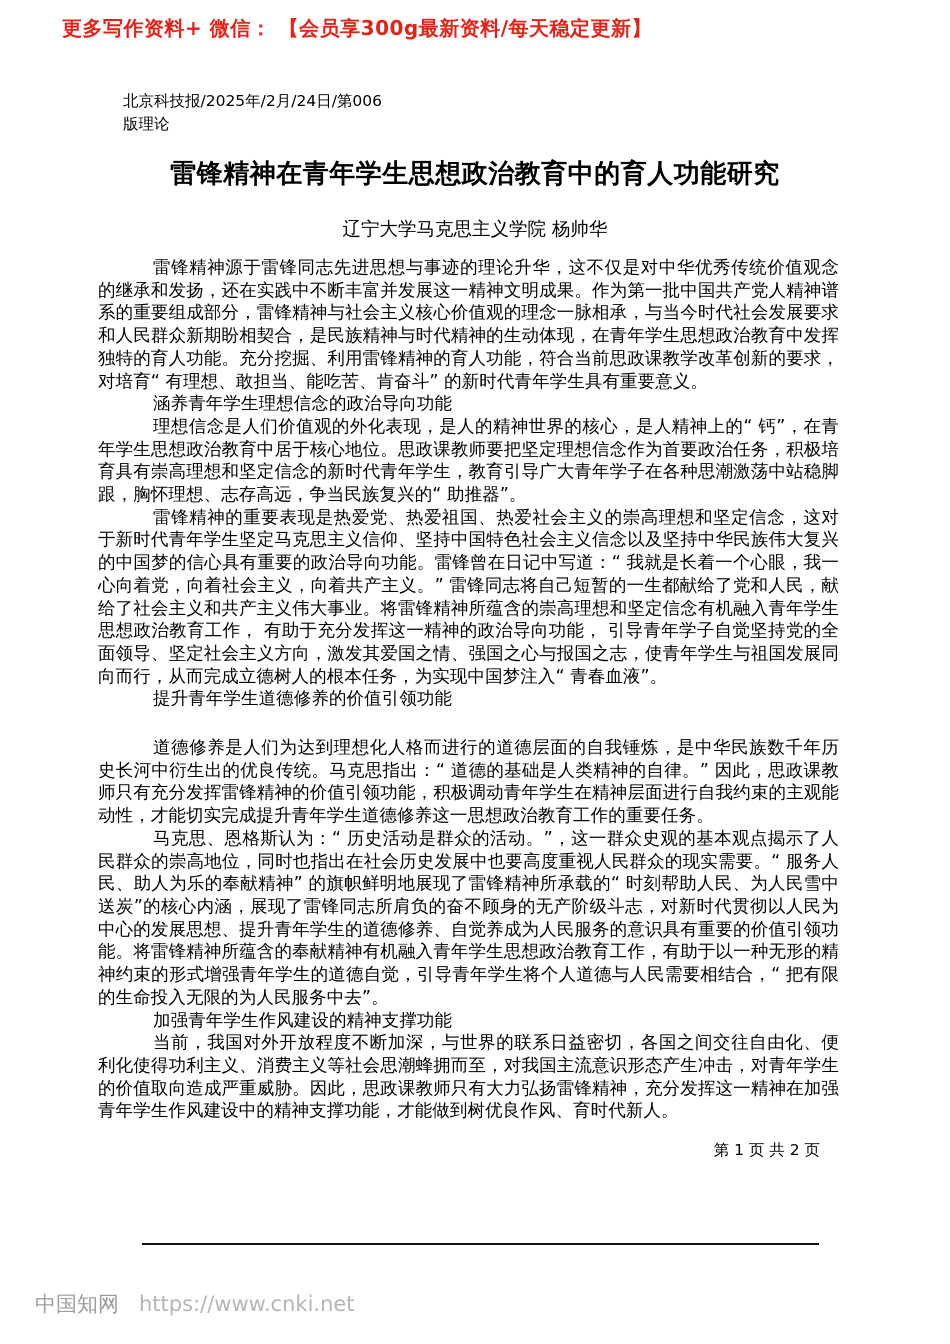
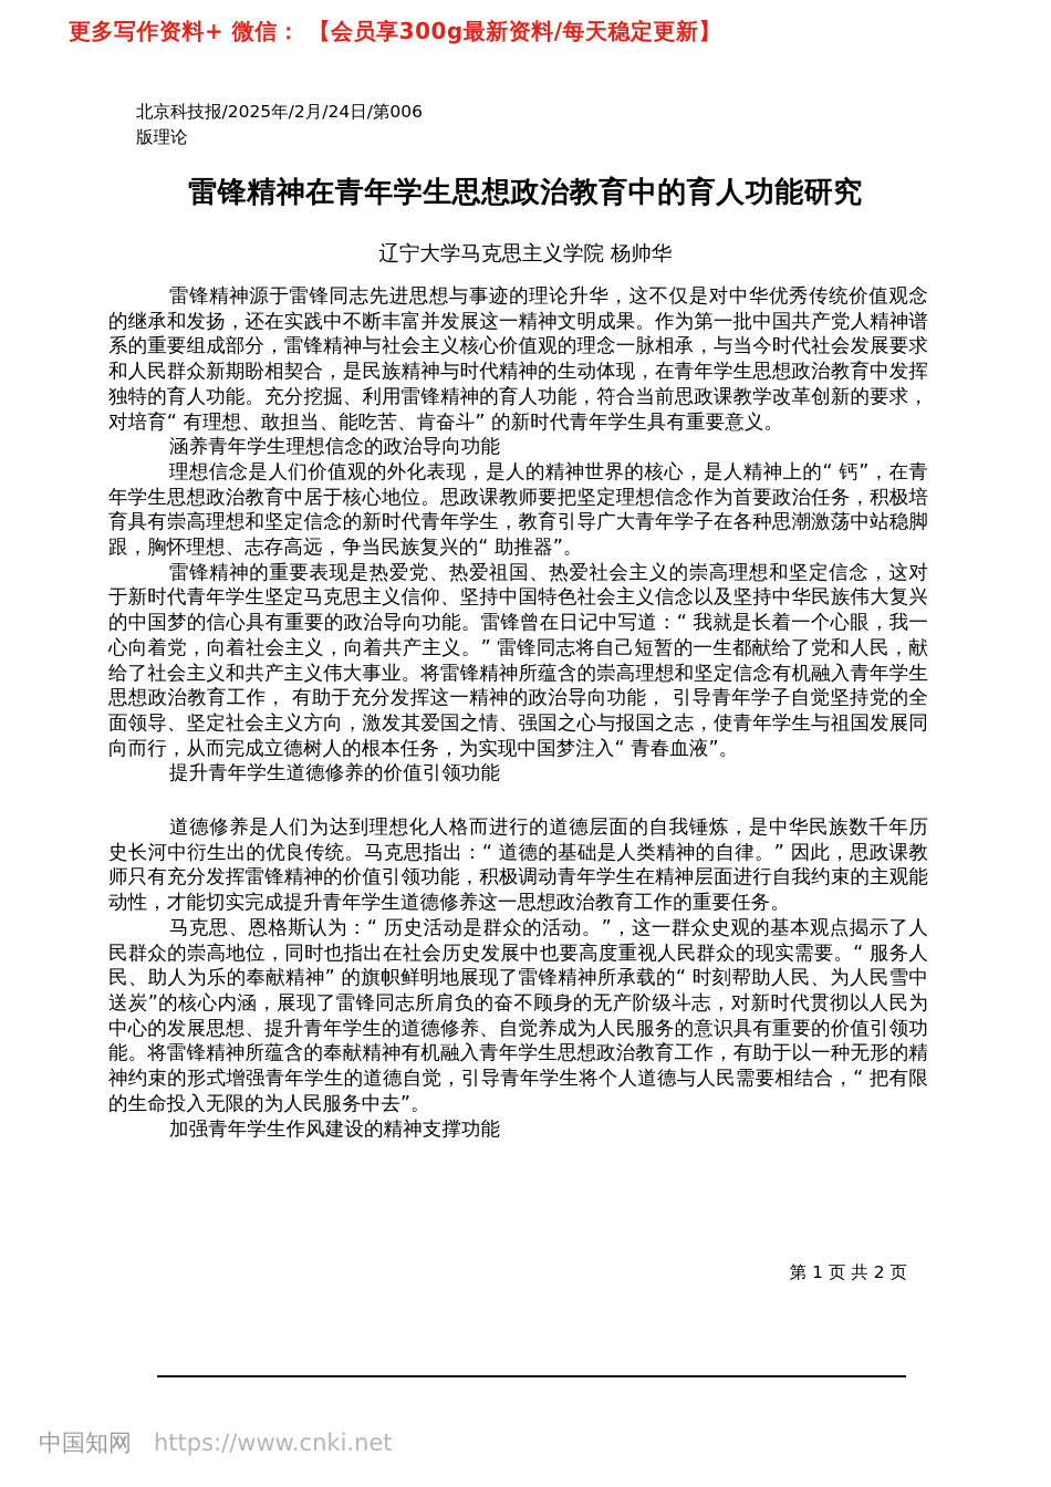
  更多写作资料+ 微信： 【会员享300g最新资料/每天稳定更新】
  北京科技报/2025年/2月/24日/第006
  版理论
  雷锋精神在青年学生思想政治教育中的育人功能研究
  辽宁大学马克思主义学院 杨帅华
  雷锋精神源于雷锋同志先进思想与事迹的理论升华，这不仅是对中华优秀传统价值观念的继承和发扬，还在实践中不断丰富并发展这一精神文明成果。作为第一批中国共产党人精神谱系的重要组成部分，雷锋精神与社会主义核心价值观的理念一脉相承，与当今时代社会发展要求和人民群众新期盼相契合，是民族精神与时代精神的生动体现，在青年学生思想政治教育中发挥独特的育人功能。充分挖掘、利用雷锋精神的育人功能，符合当前思政课教学改革创新的要求，对培育“ 有理想、敢担当、能吃苦、肯奋斗” 的新时代青年学生具有重要意义。
  涵养青年学生理想信念的政治导向功能
  理想信念是人们价值观的外化表现，是人的精神世界的核心，是人精神上的“ 钙”，在青年学生思想政治教育中居于核心地位。思政课教师要把坚定理想信念作为首要政治任务，积极培育具有崇高理想和坚定信念的新时代青年学生，教育引导广大青年学子在各种思潮激荡中站稳脚跟，胸怀理想、志存高远，争当民族复兴的“ 助推器”。
  雷锋精神的重要表现是热爱党、热爱祖国、热爱社会主义的崇高理想和坚定信念，这对于新时代青年学生坚定马克思主义信仰、坚持中国特色社会主义信念以及坚持中华民族伟大复兴的中国梦的信心具有重要的政治导向功能。雷锋曾在日记中写道：“ 我就是长着一个心眼，我一心向着党，向着社会主义，向着共产主义。” 雷锋同志将自己短暂的一生都献给了党和人民，献给了社会主义和共产主义伟大事业。将雷锋精神所蕴含的崇高理想和坚定信念有机融入青年学生思想政治教育工作， 有助于充分发挥这一精神的政治导向功能， 引导青年学子自觉坚持党的全面领导、坚定社会主义方向，激发其爱国之情、强国之心与报国之志，使青年学生与祖国发展同向而行，从而完成立德树人的根本任务，为实现中国梦注入“ 青春血液”。
  提升青年学生道德修养的价值引领功能
  道德修养是人们为达到理想化人格而进行的道德层面的自我锤炼，是中华民族数千年历史长河中衍生出的优良传统。马克思指出：“ 道德的基础是人类精神的自律。” 因此，思政课教师只有充分发挥雷锋精神的价值引领功能，积极调动青年学生在精神层面进行自我约束的主观能动性，才能切实完成提升青年学生道德修养这一思想政治教育工作的重要任务。
  马克思、恩格斯认为：“ 历史活动是群众的活动。”，这一群众史观的基本观点揭示了人民群众的崇高地位，同时也指出在社会历史发展中也要高度重视人民群众的现实需要。“ 服务人民、助人为乐的奉献精神” 的旗帜鲜明地展现了雷锋精神所承载的“ 时刻帮助人民、为人民雪中送炭”的核心内涵，展现了雷锋同志所肩负的奋不顾身的无产阶级斗志，对新时代贯彻以人民为中心的发展思想、提升青年学生的道德修养、自觉养成为人民服务的意识具有重要的价值引领功能。将雷锋精神所蕴含的奉献精神有机融入青年学生思想政治教育工作，有助于以一种无形的精神约束的形式增强青年学生的道德自觉，引导青年学生将个人道德与人民需要相结合，“ 把有限的生命投入无限的为人民服务中去”。
  加强青年学生作风建设的精神支撑功能
- 当前，我国对外开放程度不断加深，与世界的联系日益密切，各国之间交往自由化、便利化使得功利主义、消费主义等社会思潮蜂拥而至，对我国主流意识形态产生冲击，对青年学生的价值取向造成严重威胁。因此，思政课教师只有大力弘扬雷锋精神，充分发挥这一精神在加强青年学生作风建设中的精神支撑功能，才能做到树优良作风、育时代新人。
  第 1 页 共 2 页
  中国知网 https://www.cnki.net
